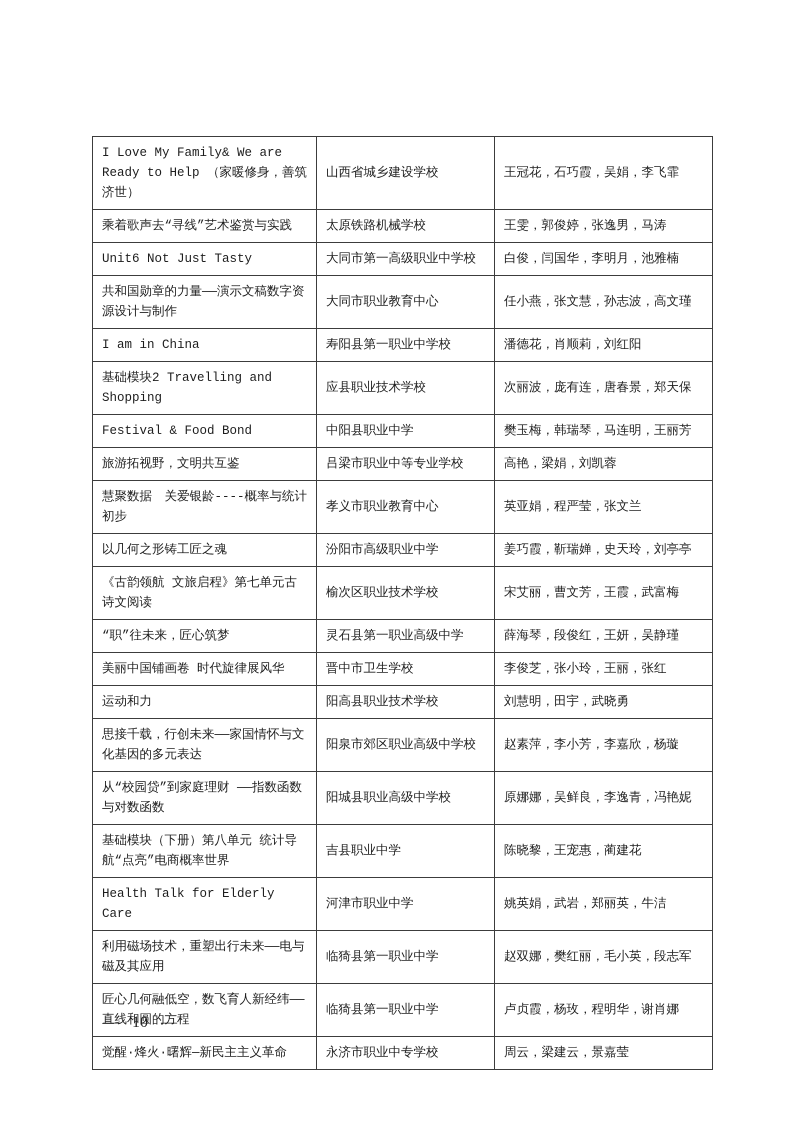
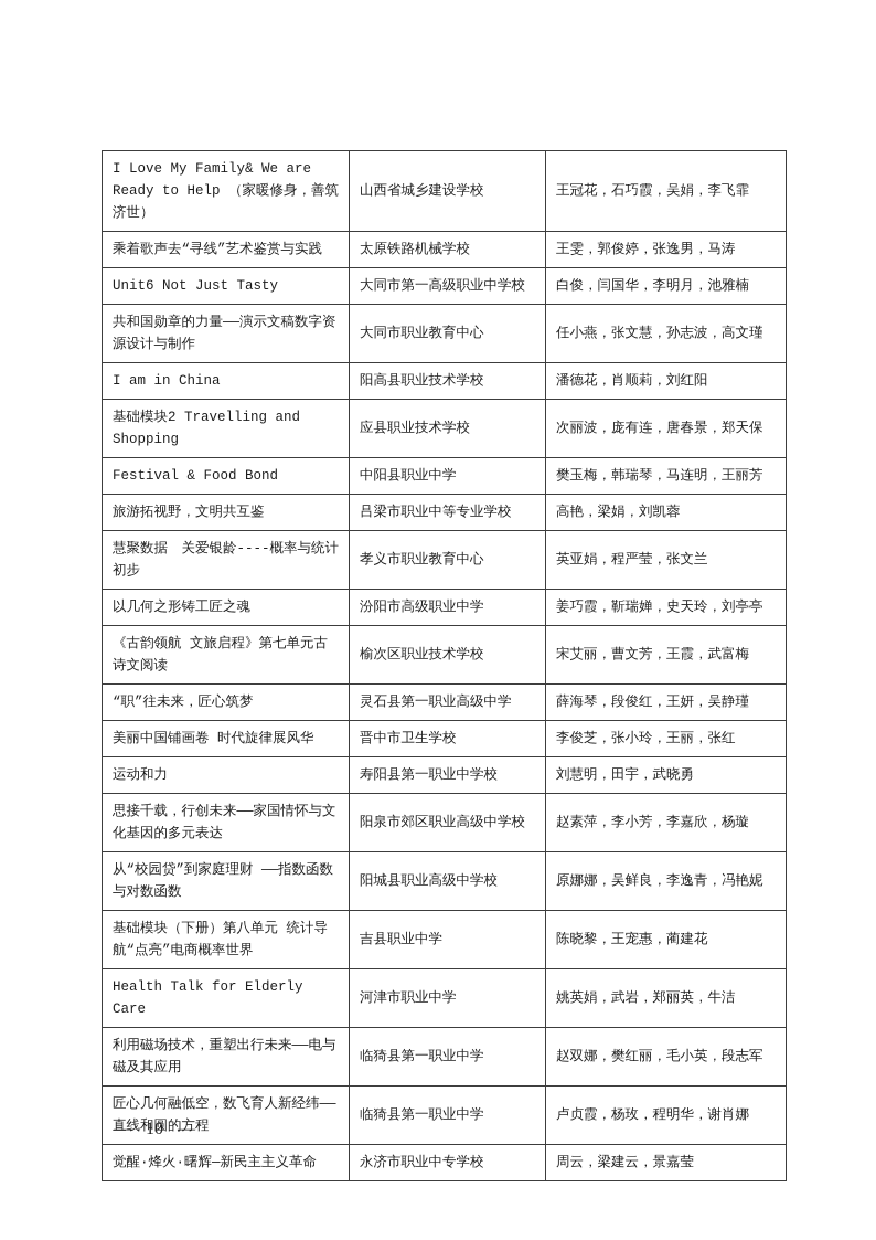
  I Love My Family& We are Ready to Help （家暖修身，善筑济世）	山西省城乡建设学校	王冠花，石巧霞，吴娟，李飞霏
  乘着歌声去“寻线”艺术鉴赏与实践	太原铁路机械学校	王雯，郭俊婷，张逸男，马涛
  Unit6 Not Just Tasty	大同市第一高级职业中学校	白俊，闫国华，李明月，池雅楠
  共和国勋章的力量——演示文稿数字资源设计与制作	大同市职业教育中心	任小燕，张文慧，孙志波，高文瑾
- I am in China	寿阳县第一职业中学校	潘德花，肖顺莉，刘红阳
+ I am in China	阳高县职业技术学校	潘德花，肖顺莉，刘红阳
  基础模块2 Travelling and Shopping	应县职业技术学校	次丽波，庞有连，唐春景，郑天保
  Festival & Food Bond	中阳县职业中学	樊玉梅，韩瑞琴，马连明，王丽芳
  旅游拓视野，文明共互鉴	吕梁市职业中等专业学校	高艳，梁娟，刘凯蓉
  慧聚数据 关爱银龄----概率与统计初步	孝义市职业教育中心	英亚娟，程严莹，张文兰
  以几何之形铸工匠之魂	汾阳市高级职业中学	姜巧霞，靳瑞婵，史天玲，刘亭亭
  《古韵领航 文旅启程》第七单元古诗文阅读	榆次区职业技术学校	宋艾丽，曹文芳，王霞，武富梅
  “职”往未来，匠心筑梦	灵石县第一职业高级中学	薛海琴，段俊红，王妍，吴静瑾
  美丽中国铺画卷 时代旋律展风华	晋中市卫生学校	李俊芝，张小玲，王丽，张红
- 运动和力	阳高县职业技术学校	刘慧明，田宇，武晓勇
+ 运动和力	寿阳县第一职业中学校	刘慧明，田宇，武晓勇
  思接千载，行创未来——家国情怀与文化基因的多元表达	阳泉市郊区职业高级中学校	赵素萍，李小芳，李嘉欣，杨璇
  从“校园贷”到家庭理财 ——指数函数与对数函数	阳城县职业高级中学校	原娜娜，吴鲜良，李逸青，冯艳妮
  基础模块（下册）第八单元 统计导航“点亮”电商概率世界	吉县职业中学	陈晓黎，王宠惠，蔺建花
  Health Talk for Elderly Care	河津市职业中学	姚英娟，武岩，郑丽英，牛洁
  利用磁场技术，重塑出行未来——电与磁及其应用	临猗县第一职业中学	赵双娜，樊红丽，毛小英，段志军
  匠心几何融低空，数飞育人新经纬——直线和圆的方程	临猗县第一职业中学	卢贞霞，杨玫，程明华，谢肖娜
  觉醒·烽火·曙辉—新民主主义革命	永济市职业中专学校	周云，梁建云，景嘉莹
  — 10 —
